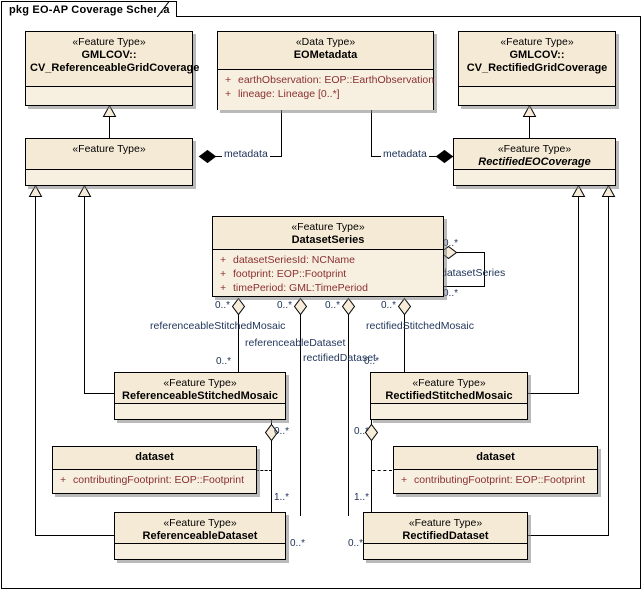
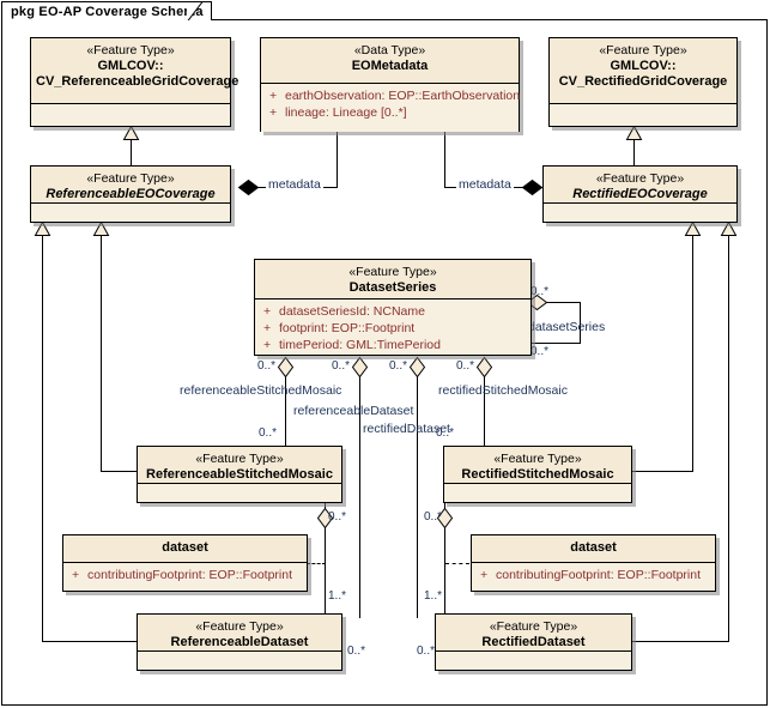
  pkg EO-AP Coverage Schea
  0..*
  0..*
  atasetSeries
  0..*
  referenceableStitchedMosaic
  0..*
  0..*
  referenceableDataset
  0..*
  rectifiedDataset
  0..*
  rectifiedStitchedMosaic
  0..*
  0..*
  1..*
  0..*
  1..*
  0..*
  0..*
  «Feature Type»
  GMLCOV::
  CV_ReferenceableGridCoverage
  «Data Type»
  EOMetadata
  + earthObservation: EOP::EarthObservation
  + lineage: Lineage [0..*]
  «Feature Type»
  GMLCOV::
  CV_RectifiedGridCoverage
  «Feature Type»
+ ReferenceableEOCoverage
  «Feature Type»
  RectifiedEOCoverage
  «Feature Type»
  DatasetSeries
  + datasetSeriesId: NCName
  + footprint: EOP::Footprint
  + timePeriod: GML:TimePeriod
  «Feature Type»
  ReferenceableStitchedMosaic
  «Feature Type»
  RectifiedStitchedMosaic
  dataset
  + contributingFootprint: EOP::Footprint
  dataset
  + contributingFootprint: EOP::Footprint
  «Feature Type»
  ReferenceableDataset
  «Feature Type»
  RectifiedDataset
  metadata
  metadata
